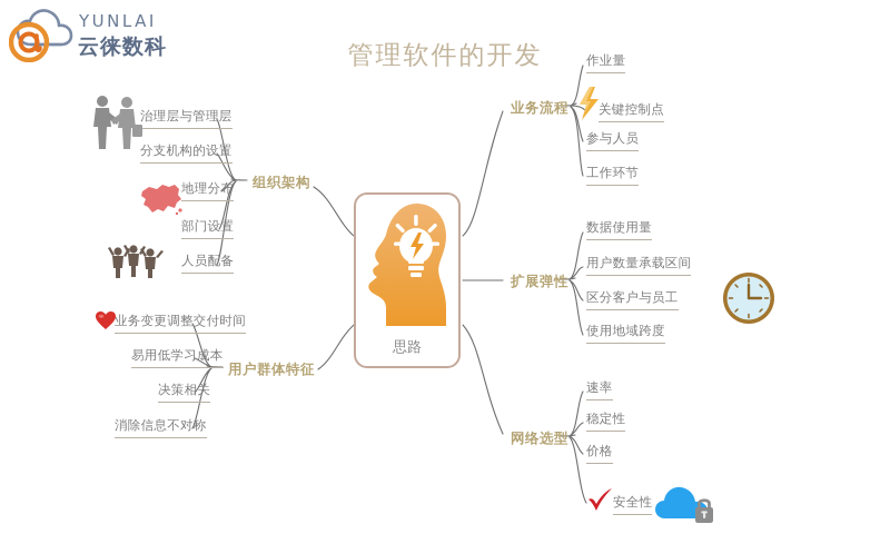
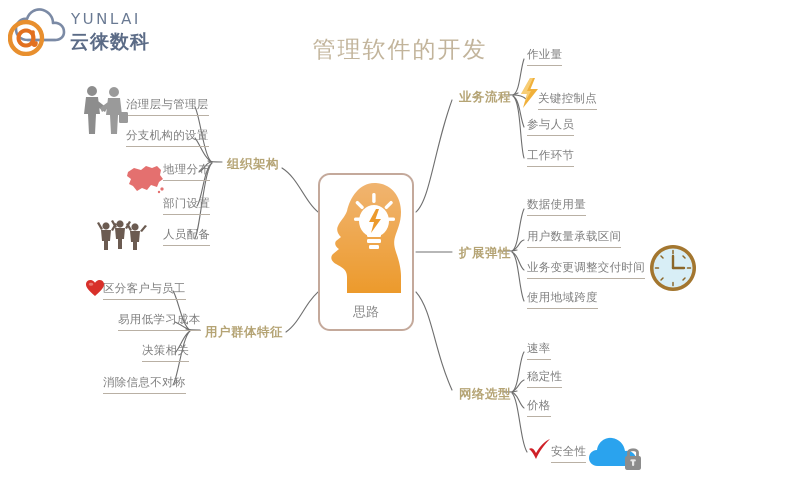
  YUNLAI
  云徕数科
  管理软件的开发
  思路
  组织架构
  用户群体特征
  业务流程
  扩展弹性
  网络选型
  治理层与管理层
  分支机构的设置
  地理分布
  部门设置
  人员配备
- 业务变更调整交付时间
+ 区分客户与员工
  易用低学习成本
  决策相关
  消除信息不对称
  作业量
  关键控制点
  参与人员
  工作环节
  数据使用量
  用户数量承载区间
- 区分客户与员工
+ 业务变更调整交付时间
  使用地域跨度
  速率
  稳定性
  价格
  安全性
